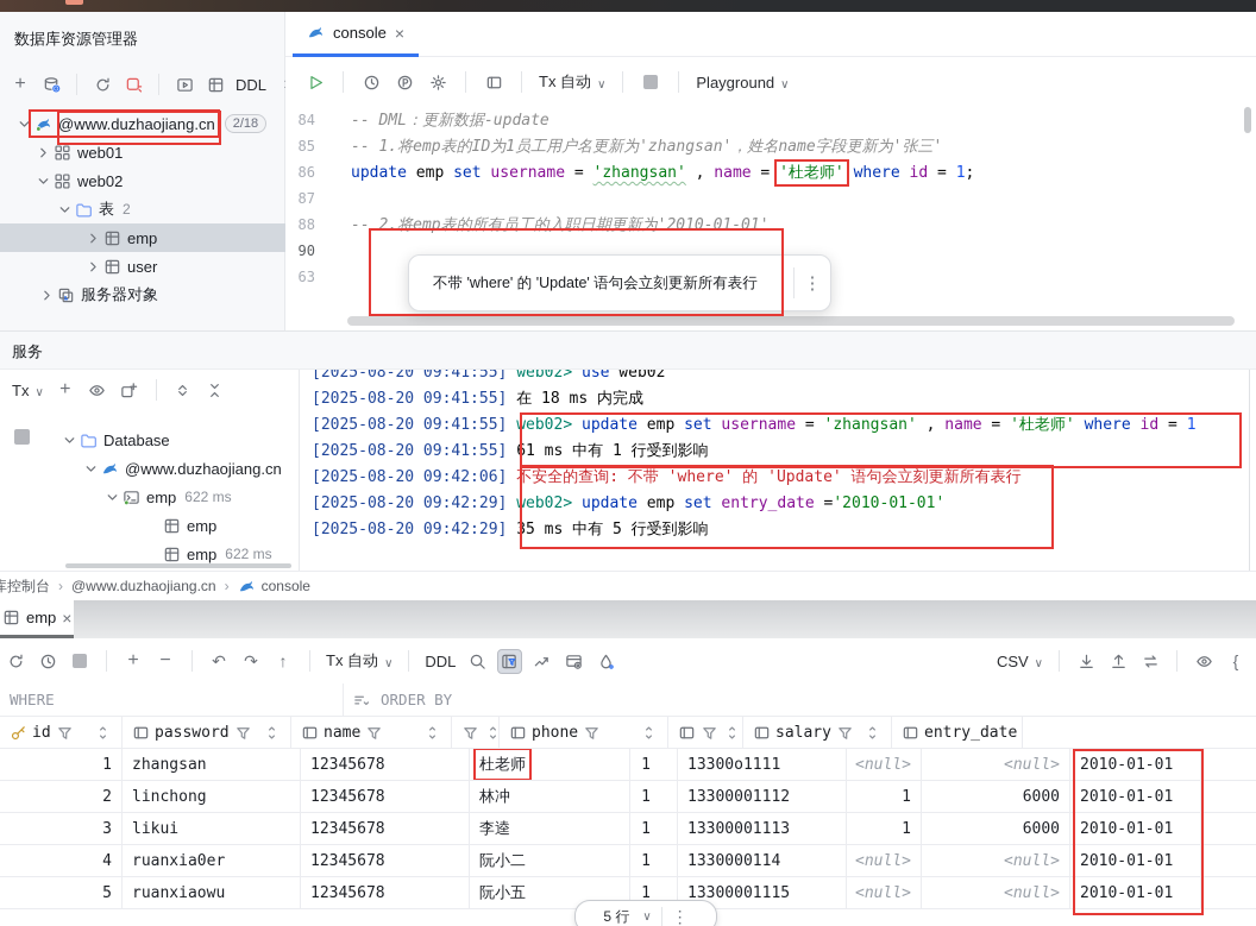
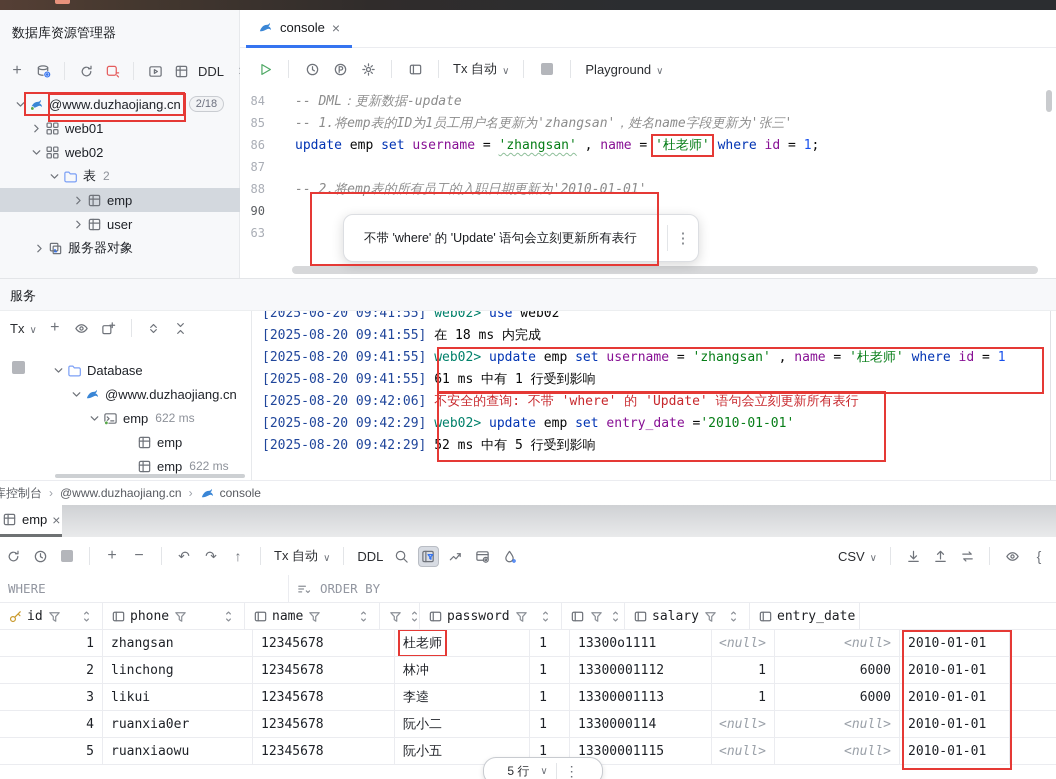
  数据库资源管理器
  +
  DDL
  @www.duzhaojiang.cn
  2/18
  web01
  web02
  表
  2
  emp
  user
  服务器对象
  console
  ×
  Tx 自动
  ∨
  Playground
  ∨
  84 -- DML：更新数据-update
  85 -- 1.将emp表的ID为1员工用户名更新为'zhangsan'，姓名name字段更新为'张三'
  86 update emp set username = 'zhangsan' , name = '杜老师' where id = 1;
  87
  88 -- 2.将emp表的所有员工的入职日期更新为'2010-01-01'
  90
  63
  不带 'where' 的 'Update' 语句会立刻更新所有表行
  ⋮
  服务
  Tx
  ∨
  +
  Database
  @www.duzhaojiang.cn
  emp
  622 ms
  emp
  emp
  622 ms
  [2025-08-20 09:41:55] web02> use web02
  [2025-08-20 09:41:55] 在 18 ms 内完成
  [2025-08-20 09:41:55] web02> update emp set username = 'zhangsan' , name = '杜老师' where id = 1
  [2025-08-20 09:41:55] 61 ms 中有 1 行受到影响
  [2025-08-20 09:42:06] 不安全的查询: 不带 'where' 的 'Update' 语句会立刻更新所有表行
  [2025-08-20 09:42:29] web02> update emp set entry_date ='2010-01-01'
- [2025-08-20 09:42:29] 35 ms 中有 5 行受到影响
+ [2025-08-20 09:42:29] 52 ms 中有 5 行受到影响
  库控制台
  ›
  @www.duzhaojiang.cn
  ›
  console
  emp
  ×
  +
  −
  ↶
  ↷
  ↑
  Tx 自动
  ∨
  DDL
  CSV
  ∨
  {
  WHERE
  ORDER BY
  id
- password
+ phone
  name
- phone
+ password
  salary
  entry_date
  1
  zhangsan
  12345678
  杜老师
  1
  13300o1111
  <null>
  <null>
  2010-01-01
  2
  linchong
  12345678
  林冲
  1
  13300001112
  1
  6000
  2010-01-01
  3
  likui
  12345678
  李逵
  1
  13300001113
  1
  6000
  2010-01-01
  4
  ruanxia0er
  12345678
  阮小二
  1
  1330000114
  <null>
  <null>
  2010-01-01
  5
  ruanxiaowu
  12345678
  阮小五
  1
  13300001115
  <null>
  <null>
  2010-01-01
  5 行
  ∨
  ⋮
